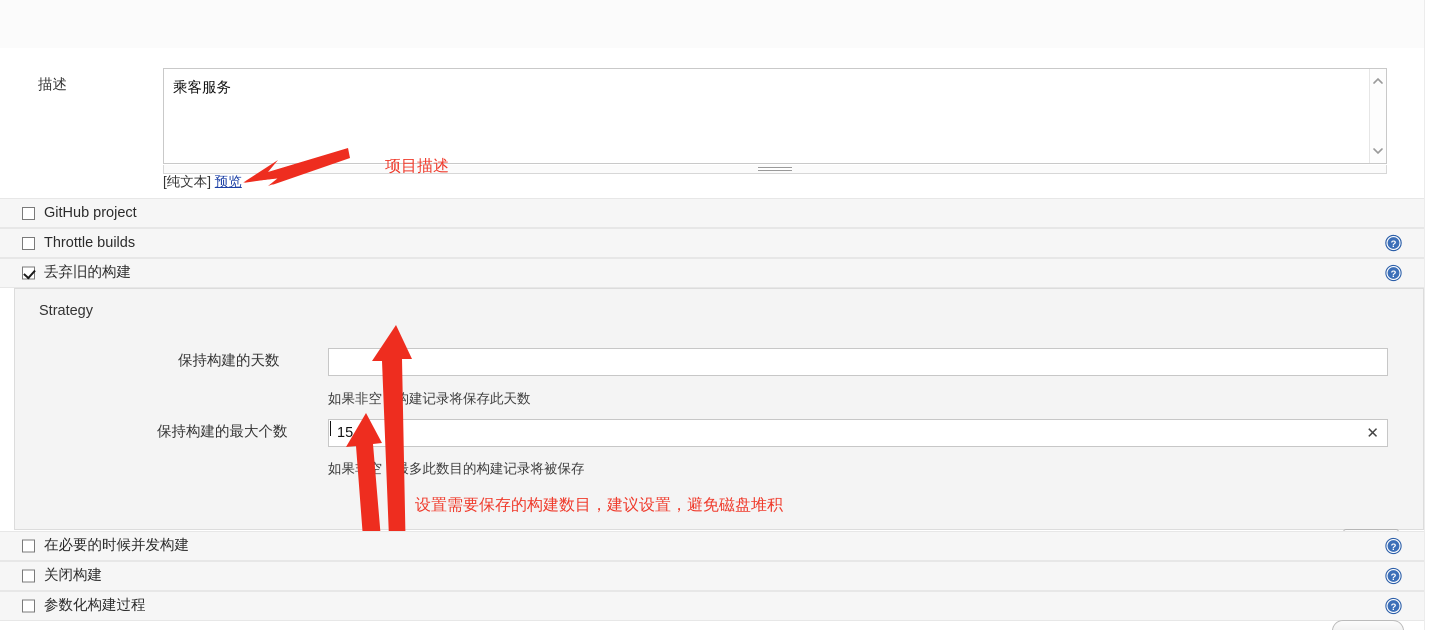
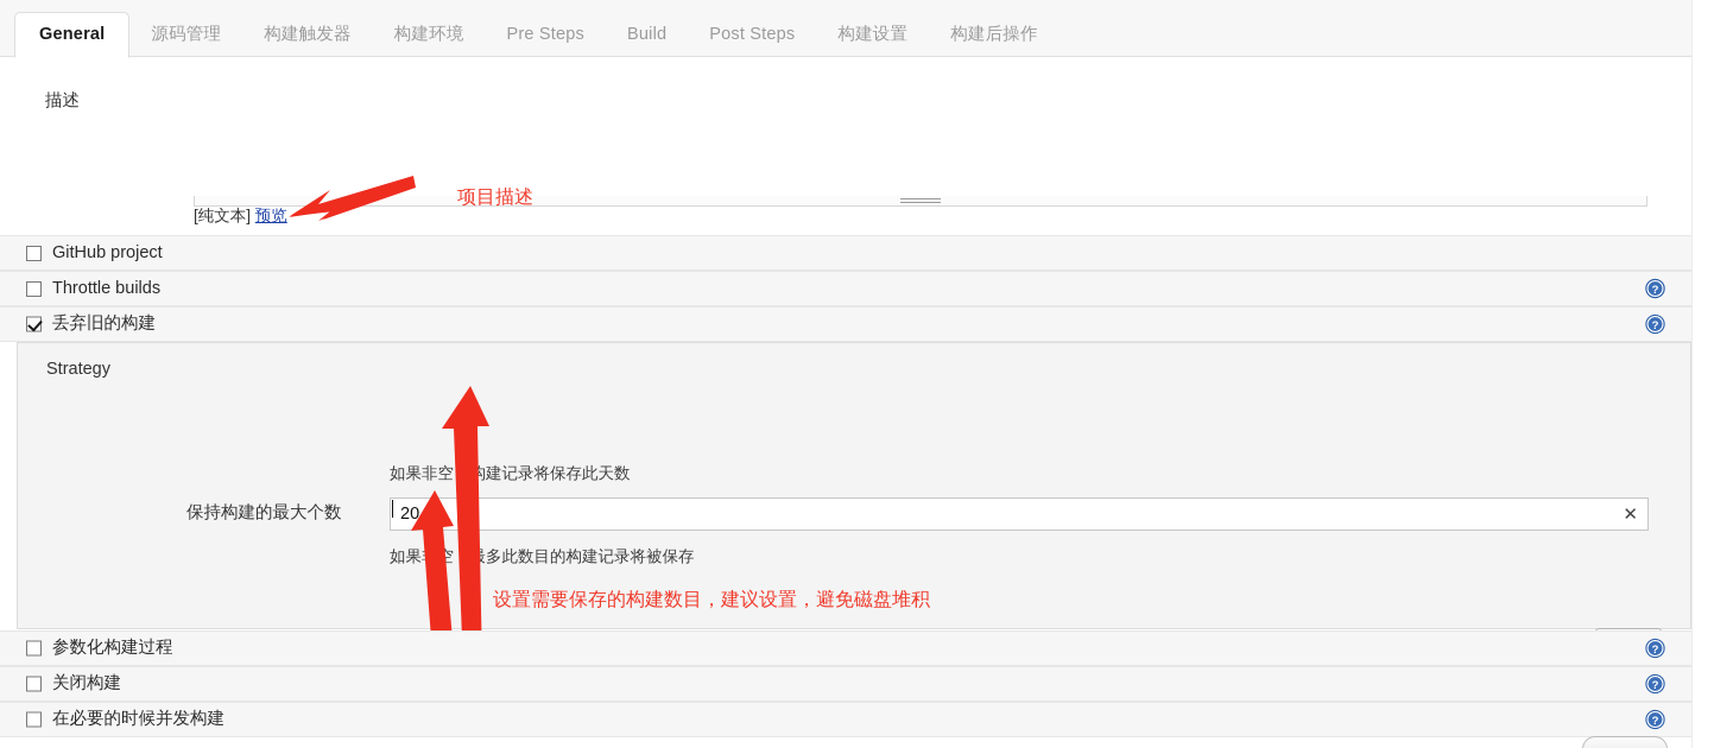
+ General
+ 源码管理
+ 构建触发器
+ 构建环境
+ Pre Steps
+ Build
+ Post Steps
+ 构建设置
+ 构建后操作
  描述
- 乘客服务
  [纯文本] 预览
  项目描述
  GitHub project
  Throttle builds
  丢弃旧的构建
  ?
  Strategy
- 保持构建的天数
  如果非空建记录将保存此天数
  保持构建的最大个数
- 15
+ 20
  ✕
  如果空多此数目的构建记录将被保存
  设置需要保存的构建数目，建议设置，避免磁盘堆积
  ?
- 在必要的时候并发构建
+ 参数化构建过程
  ?
  关闭构建
  ?
- 参数化构建过程
+ 在必要的时候并发构建
  ?
